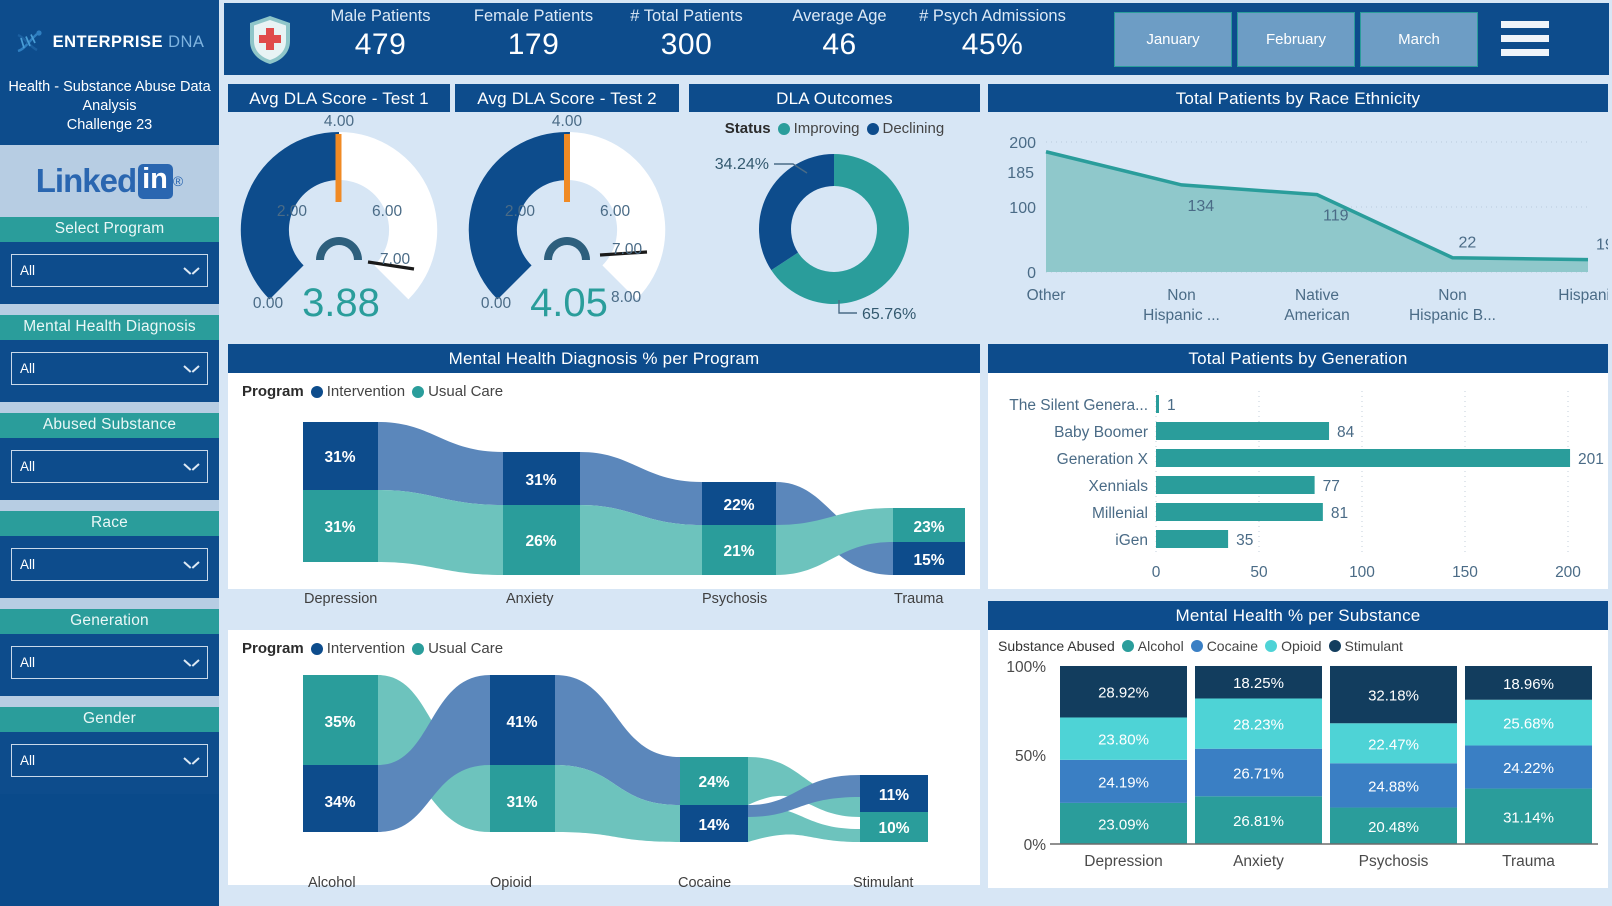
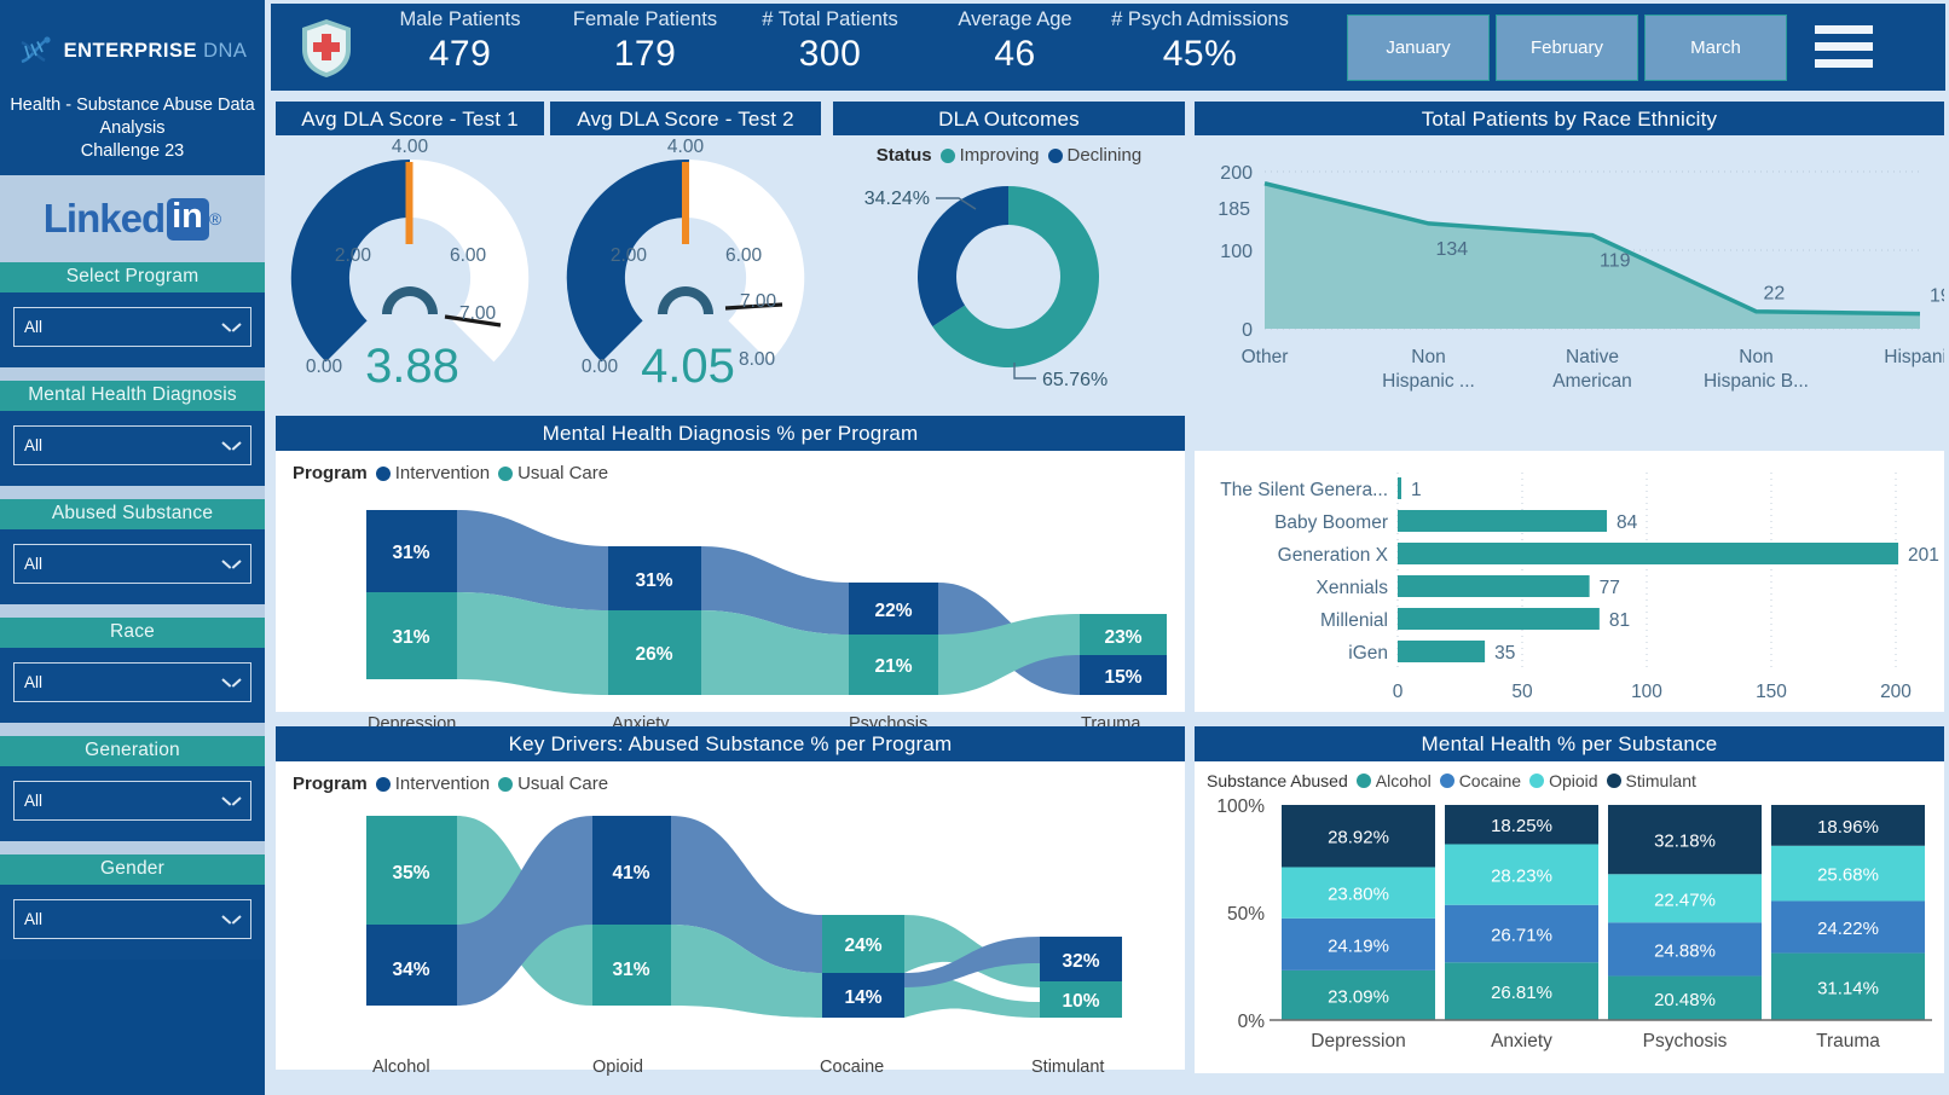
  ENTERPRISE DNA
  Health - Substance Abuse Data
  Analysis
  Challenge 23
  Linked
  in
  ®
  Select Program
  All
  Mental Health Diagnosis
  All
  Abused Substance
  All
  Race
  All
  Generation
  All
  Gender
  All
  Male Patients
  479
  Female Patients
  179
  # Total Patients
  300
  Average Age
  46
  # Psych Admissions
  45%
  January
  February
  March
  Avg DLA Score - Test 1
  2.00
  4.00
  6.00
  7.00
  0.00
  3.88
  Avg DLA Score - Test 2
  2.00
  4.00
  6.00
  7.00
  8.00
  0.00
  4.05
  DLA Outcomes
  Status
  Improving
  Declining
  34.24%
  65.76%
  Total Patients by Race Ethnicity
  0
  100
  200
  185
  134
  119
  22
  Other
  Non
  Hispanic ...
  Native
  American
  Non
  Hispanic B...
  Hispan
  Mental Health Diagnosis % per Program
  Program
  Intervention
  Usual Care
  31%
  31%
  31%
  26%
  22%
  21%
  23%
  15%
  Depression
  Anxiety
  Psychosis
  Trauma
- Total Patients by Generation
  The Silent Genera...
  Baby Boomer
  Generation X
  Xennials
  Millenial
  iGen
  1
  84
  201
  77
  81
  35
  0
  50
  100
  150
  200
+ Key Drivers: Abused Substance % per Program
  Program
  Intervention
  Usual Care
  35%
  34%
  41%
  31%
  24%
  14%
- 11%
+ 32%
  10%
  Alcohol
  Opioid
  Cocaine
  Stimulant
  Mental Health % per Substance
  Substance Abused
  Alcohol
  Cocaine
  Opioid
  Stimulant
  23.09%
  24.19%
  23.80%
  28.92%
  26.81%
  26.71%
  28.23%
  18.25%
  20.48%
  24.88%
  22.47%
  32.18%
  31.14%
  24.22%
  25.68%
  18.96%
  0%
  50%
  100%
  Depression
  Anxiety
  Psychosis
  Trauma
